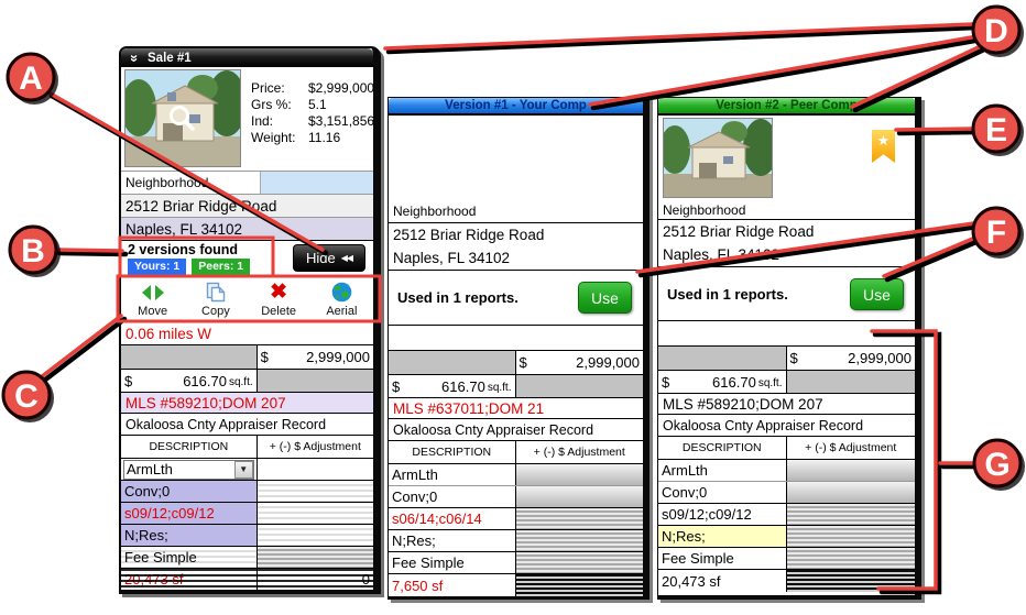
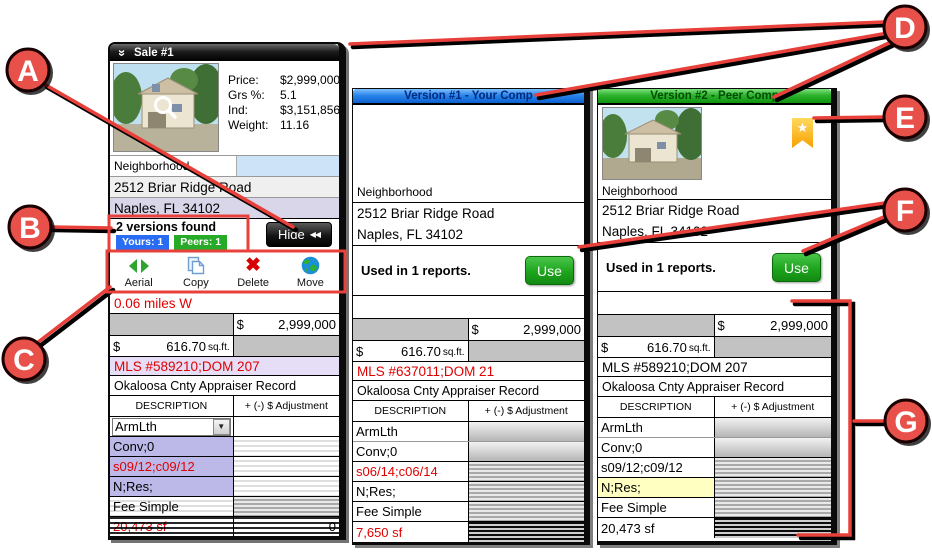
  Sale #1
  Price:
  $2,999,000
  Grs %:
  5.1
  Ind:
  $3,151,856
  Weight:
  11.16
  Neighborhoo
  2512 Briar Ridgeoad
  Naples, FL 34102
  2 versions found
  Yours: 1
  Peers: 1
  Hide
  ◀◀
- Move
+ Aerial
  Copy
  ✖
  Delete
- Aerial
+ Move
  0.06 miles W
  $
  2,999,000
  $
  616.70
  sq.ft.
  MLS #589210;DOM 207
  Okaloosa Cnty Appraiser Record
  DESCRIPTION
  + (-) $ Adjustment
  ArmLth
  ▼
  Conv;0
  s09/12;c09/12
  N;Res;
  Fee Simple
  Version #1 - Your Comp
  Neighborhood
  2512 Briar Ridge Road
  Naples, FL 34102
  Used in 1 reports.
  Use
  $
  2,999,000
  $
  616.70
  sq.ft.
  MLS #637011;DOM 21
  Okaloosa Cnty Appraiser Record
  DESCRIPTION
  + (-) $ Adjustment
  ArmLth
  Conv;0
  s06/14;c06/14
  N;Res;
  Fee Simple
  7,650 sf
  Version #2 - Peer Com
  ★
  Neighborhood
  2512 Briar Ridge Road
  Naples, FL 3
  Used in 1 reports.
  Use
  $
  2,999,000
  $
  616.70
  sq.ft.
  MLS #589210;DOM 207
  Okaloosa Cnty Appraiser Record
  DESCRIPTION
  + (-) $ Adjustment
  ArmLth
  Conv;0
  s09/12;c09/12
  N;Res;
  Fee Simple
  20,473 sf
  A
  B
  C
  D
  E
  F
  G
